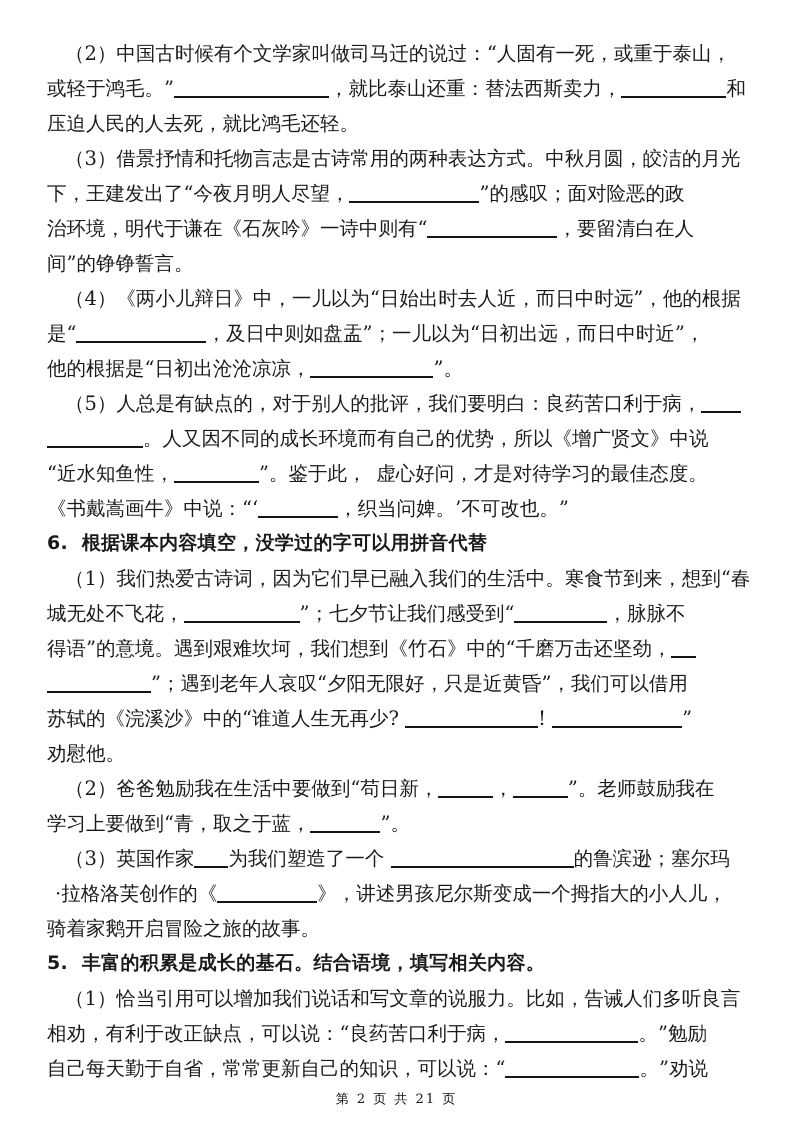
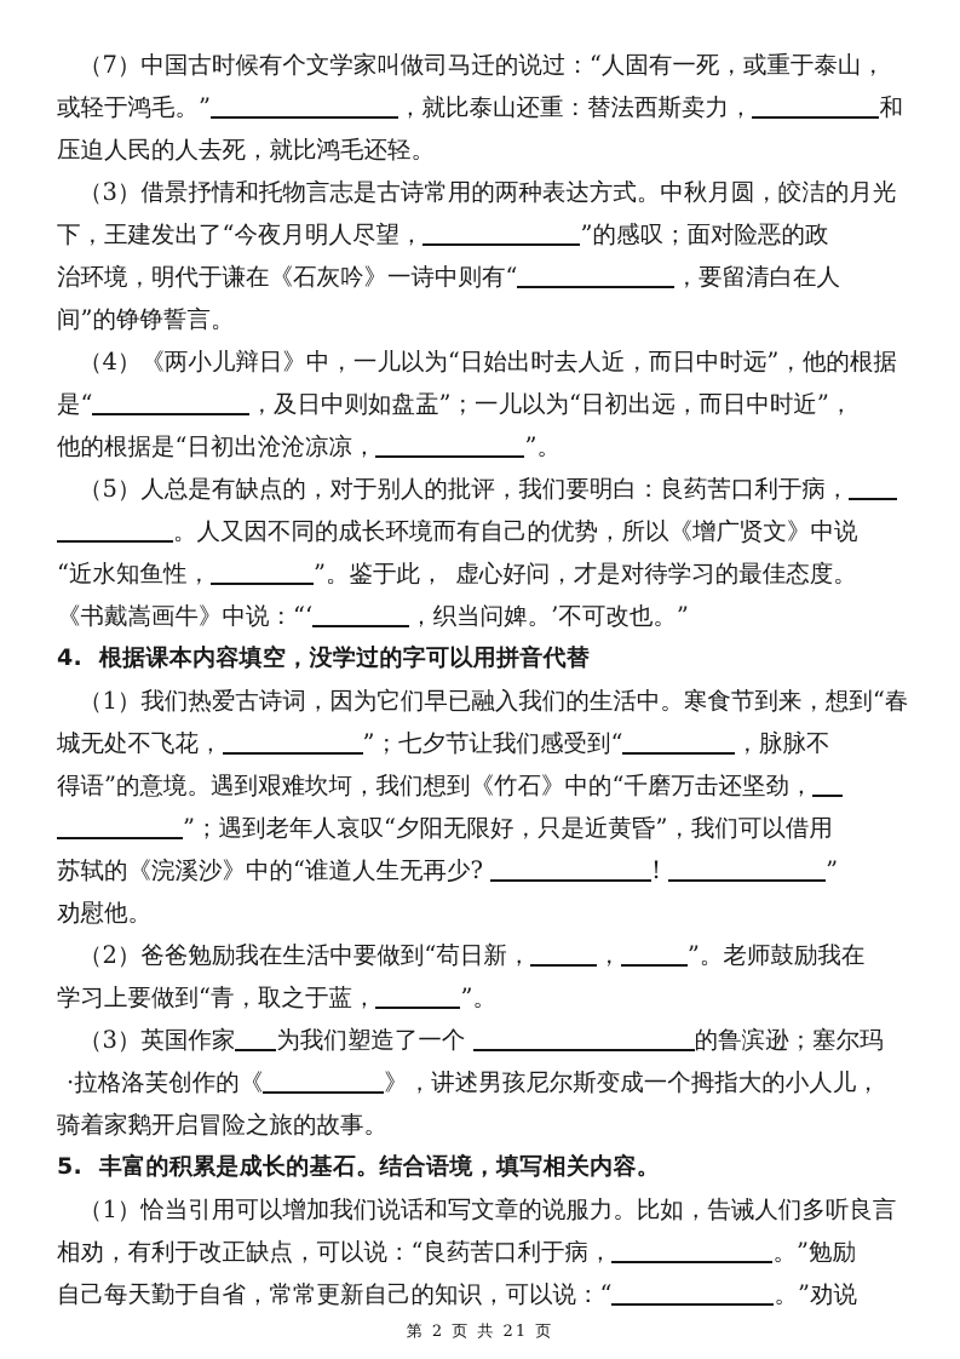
- （2）中国古时候有个文学家叫做司马迁的说过：“人固有一死，或重于泰山，
+ （7）中国古时候有个文学家叫做司马迁的说过：“人固有一死，或重于泰山，
  或轻于鸿毛。” ，就比泰山还重：替法西斯卖力， 和
  压迫人民的人去死，就比鸿毛还轻。
  （3）借景抒情和托物言志是古诗常用的两种表达方式。中秋月圆，皎洁的月光
  下，王建发出了“今夜月明人尽望， ”的感叹；面对险恶的政
  治环境，明代于谦在《石灰吟》一诗中则有“ ，要留清白在人
  间”的铮铮誓言。
  （4）《两小儿辩日》中，一儿以为“日始出时去人近，而日中时远”，他的根据
  是“ ，及日中则如盘盂”；一儿以为“日初出远，而日中时近”，
  他的根据是“日初出沧沧凉凉， ”。
  （5）人总是有缺点的，对于别人的批评，我们要明白：良药苦口利于病，
  。人又因不同的成长环境而有自己的优势，所以《增广贤文》中说
  “近水知鱼性， ”。鉴于此， 虚心好问，才是对待学习的最佳态度。
  《书戴嵩画牛》中说：“‘ ，织当问婢。’不可改也。”
- 6. 根据课本内容填空，没学过的字可以用拼音代替
+ 4. 根据课本内容填空，没学过的字可以用拼音代替
  （1）我们热爱古诗词，因为它们早已融入我们的生活中。寒食节到来，想到“春
  城无处不飞花， ”；七夕节让我们感受到“ ，脉脉不
  得语”的意境。遇到艰难坎坷，我们想到《竹石》中的“千磨万击还坚劲，
  ”；遇到老年人哀叹“夕阳无限好，只是近黄昏”，我们可以借用
  苏轼的《浣溪沙》中的“谁道人生无再少? ! ”
  劝慰他。
  （2）爸爸勉励我在生活中要做到“苟日新， ， ”。老师鼓励我在
  学习上要做到“青，取之于蓝， ”。
  （3）英国作家 为我们塑造了一个 的鲁滨逊；塞尔玛
  ·拉格洛芙创作的《 》，讲述男孩尼尔斯变成一个拇指大的小人儿，
  骑着家鹅开启冒险之旅的故事。
  5. 丰富的积累是成长的基石。结合语境，填写相关内容。
  （1）恰当引用可以增加我们说话和写文章的说服力。比如，告诫人们多听良言
  相劝，有利于改正缺点，可以说：“良药苦口利于病， 。”勉励
  自己每天勤于自省，常常更新自己的知识，可以说：“ 。”劝说
  第 2 页 共 21 页
